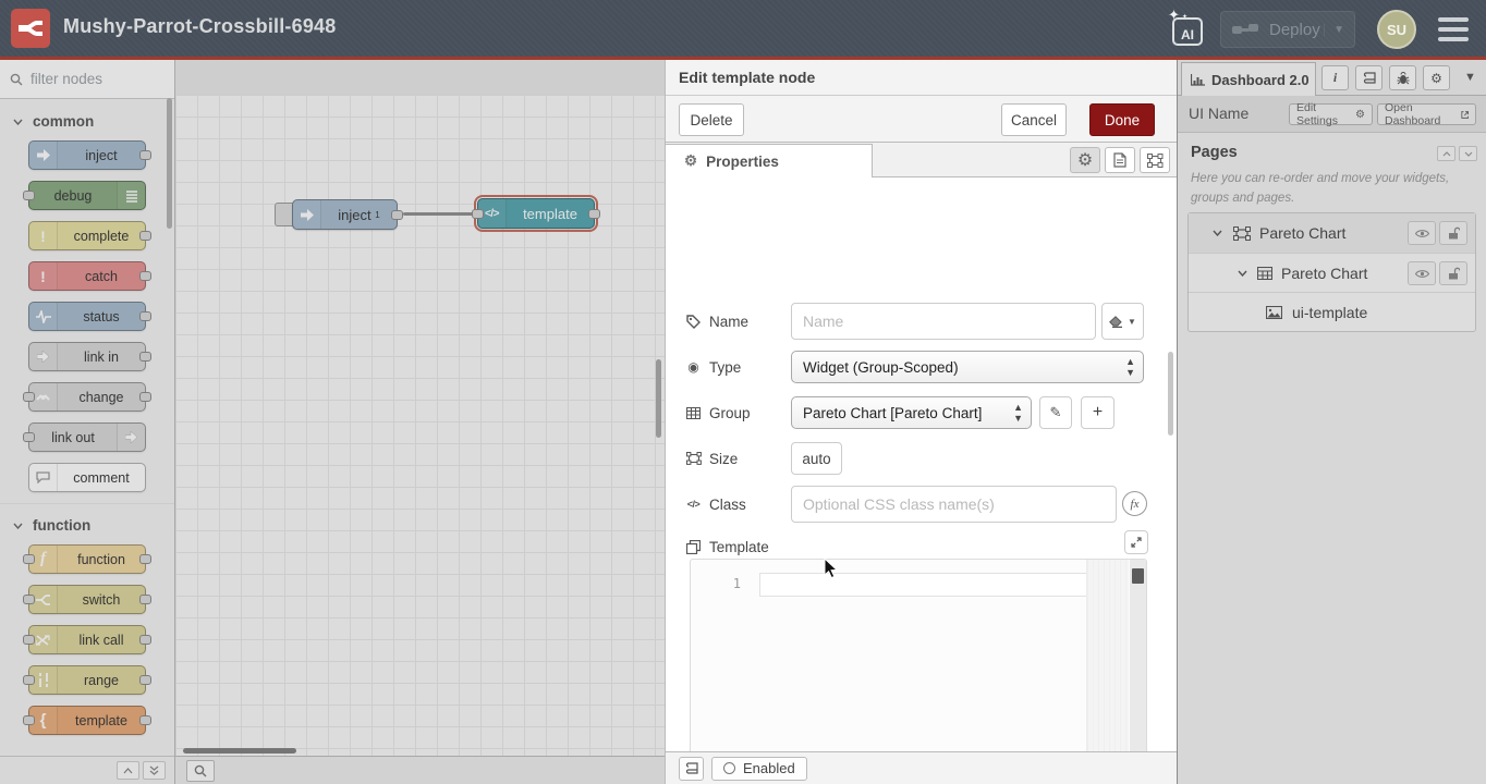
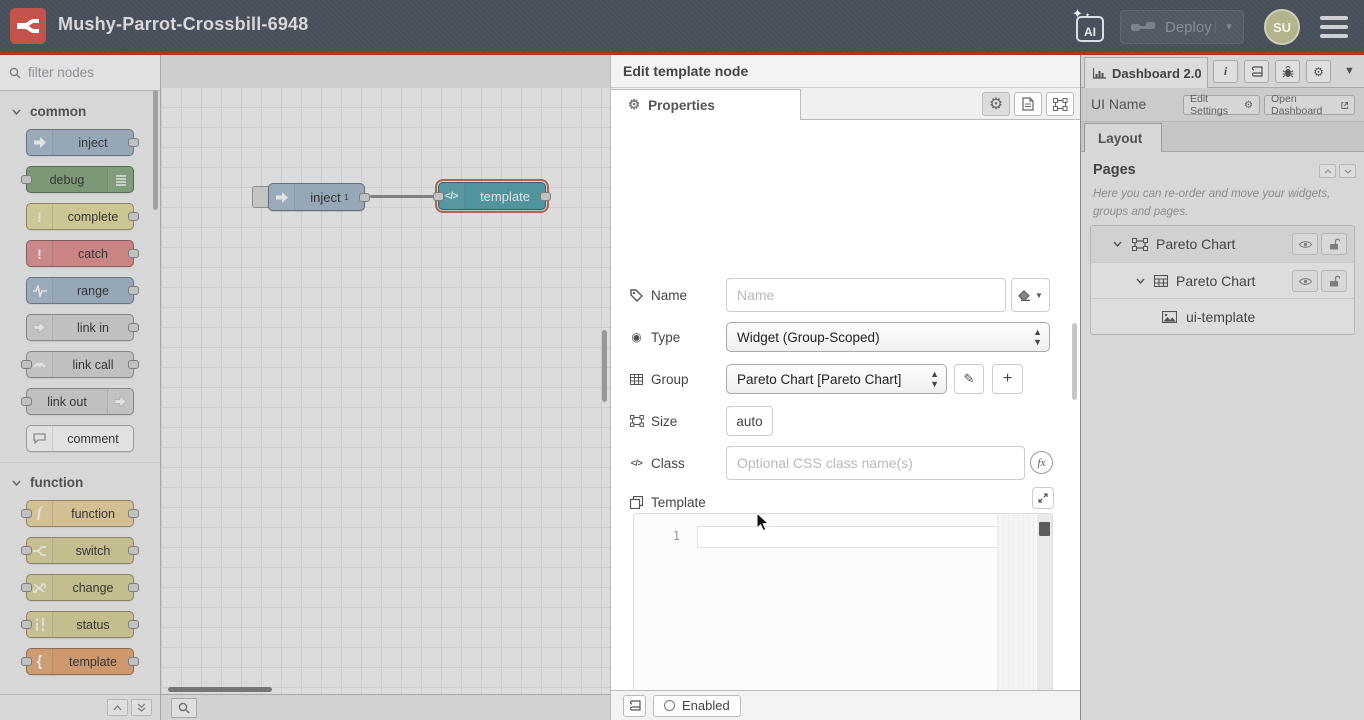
  Mushy-Parrot-Crossbill-6948
  AI
  ✦
  Deploy
  ▼
  SU
  filter nodes
  common
  inject
  debug
  !
  complete
  !
  catch
- status
+ range
  link in
- change
+ link call
  link out
  comment
  function
  f
  function
  switch
- link call
+ change
- range
+ status
  {
  template
  inject
  1
  </>
  template
  Edit template node
- Delete
- Cancel
- Done
  ⚙
  Properties
  ⚙
  Name
  Name
  ▼
  ◉
  Type
  Widget (Group-Scoped)
  ▲
  ▼
  Group
  Pareto Chart [Pareto Chart]
  ▲
  ▼
  ✎
  +
  Size
  auto
  </>
  Class
  Optional CSS class name(s)
  fx
  Template
  1
  Enabled
  Dashboard 2.0
  i
  ⚙
  ▼
  UI Name
  Edit Settings
  ⚙
  Open Dashboard
+ Layout
  Pages
  Here you can re-order and move your widgets, groups and pages.
  Pareto Chart
  Pareto Chart
  ui-template
